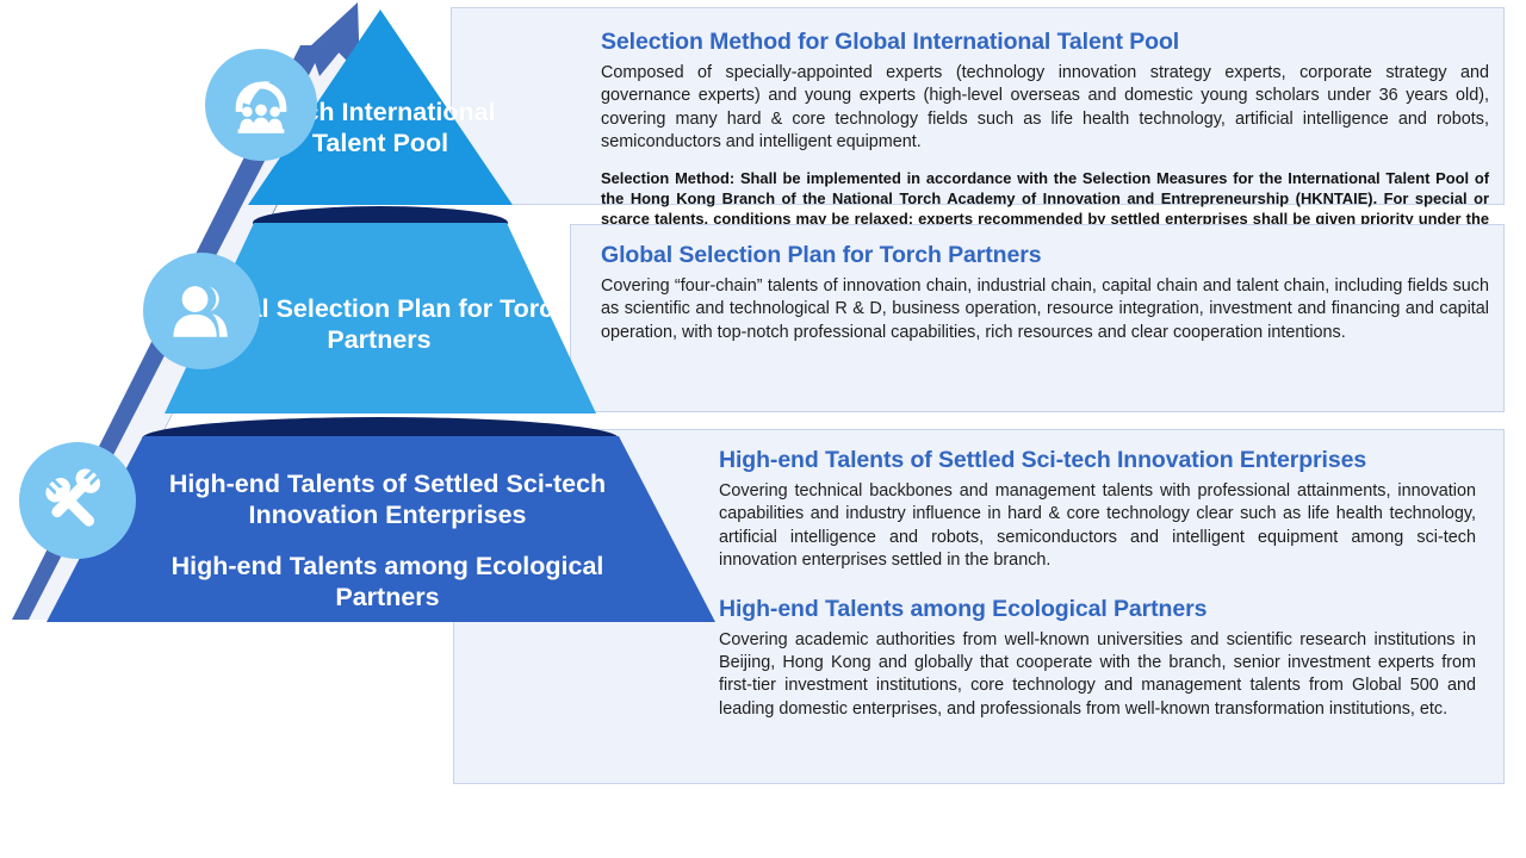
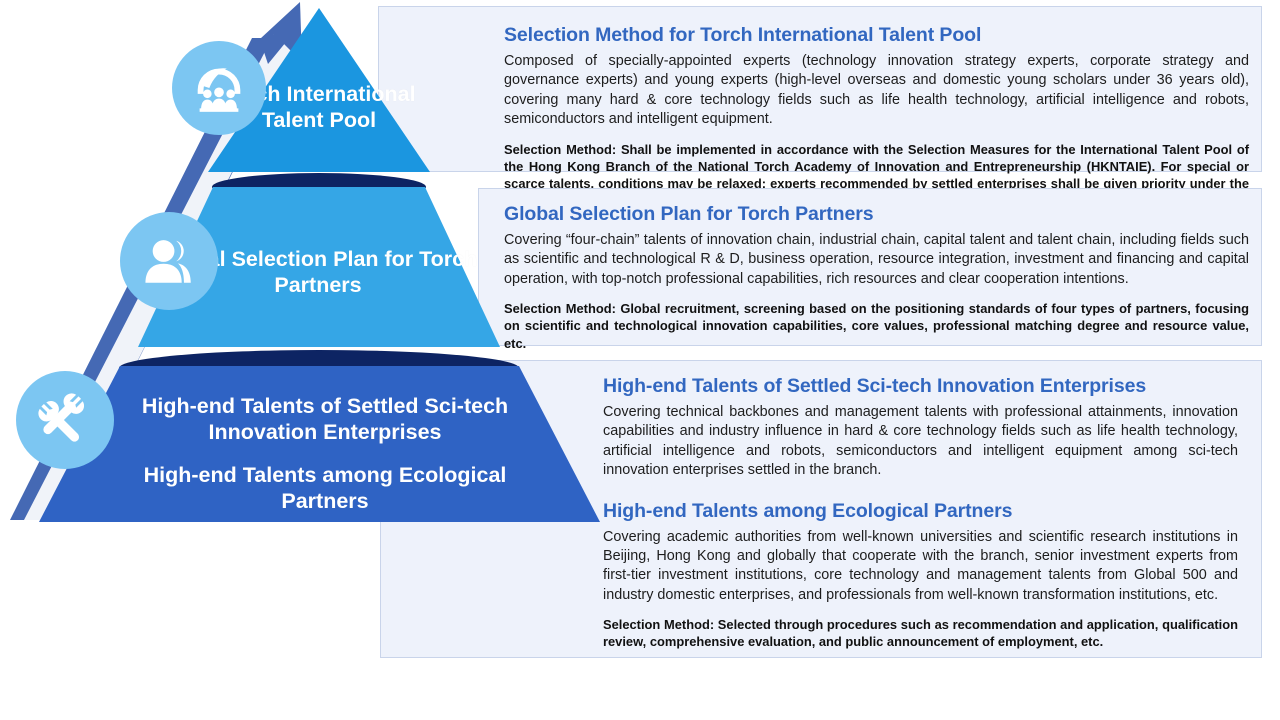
- Selection Method for Global International Talent Pool
+ Selection Method for Torch International Talent Pool
  Composed of specially-appointed experts (technology innovation strategy experts, corporate strategy and governance experts) and young experts (high-level overseas and domestic young scholars under 36 years old), covering many hard & core technology fields such as life health technology, artificial intelligence and robots, semiconductors and intelligent equipment.
  Selection Method: Shall be implemented in accordance with the Selection Measures for the International Talent Pool of the Hong Kong Branch of the National Torch Academy of Innovation and Entrepreneurship (HKNTAIE). For special or scarce talents, conditions may be relaxed; experts recommended by settled enterprises shall be given priority under the
  Global Selection Plan for Torch Partners
- Covering “four-chain” talents of innovation chain, industrial chain, capital chain and talent chain, including fields such as scientific and technological R & D, business operation, resource integration, investment and financing and capital operation, with top-notch professional capabilities, rich resources and clear cooperation intentions.
+ Covering “four-chain” talents of innovation chain, industrial chain, capital talent and talent chain, including fields such as scientific and technological R & D, business operation, resource integration, investment and financing and capital operation, with top-notch professional capabilities, rich resources and clear cooperation intentions.
+ Selection Method: Global recruitment, screening based on the positioning standards of four types of partners, focusing on scientific and technological innovation capabilities, core values, professional matching degree and resource value, etc.
  High-end Talents of Settled Sci-tech Innovation Enterprises
- Covering technical backbones and management talents with professional attainments, innovation capabilities and industry influence in hard & core technology clear such as life health technology, artificial intelligence and robots, semiconductors and intelligent equipment among sci-tech innovation enterprises settled in the branch.
+ Covering technical backbones and management talents with professional attainments, innovation capabilities and industry influence in hard & core technology fields such as life health technology, artificial intelligence and robots, semiconductors and intelligent equipment among sci-tech innovation enterprises settled in the branch.
  High-end Talents among Ecological Partners
- Covering academic authorities from well-known universities and scientific research institutions in Beijing, Hong Kong and globally that cooperate with the branch, senior investment experts from first-tier investment institutions, core technology and management talents from Global 500 and leading domestic enterprises, and professionals from well-known transformation institutions, etc.
+ Covering academic authorities from well-known universities and scientific research institutions in Beijing, Hong Kong and globally that cooperate with the branch, senior investment experts from first-tier investment institutions, core technology and management talents from Global 500 and industry domestic enterprises, and professionals from well-known transformation institutions, etc.
+ Selection Method: Selected through procedures such as recommendation and application, qualification review, comprehensive evaluation, and public announcement of employment, etc.
  h International Talent Pool
  l Selection Plan for Torch Partners
  High-end Talents of Settled Sci-tech Innovation Enterprises
  High-end Talents among Ecological Partners
